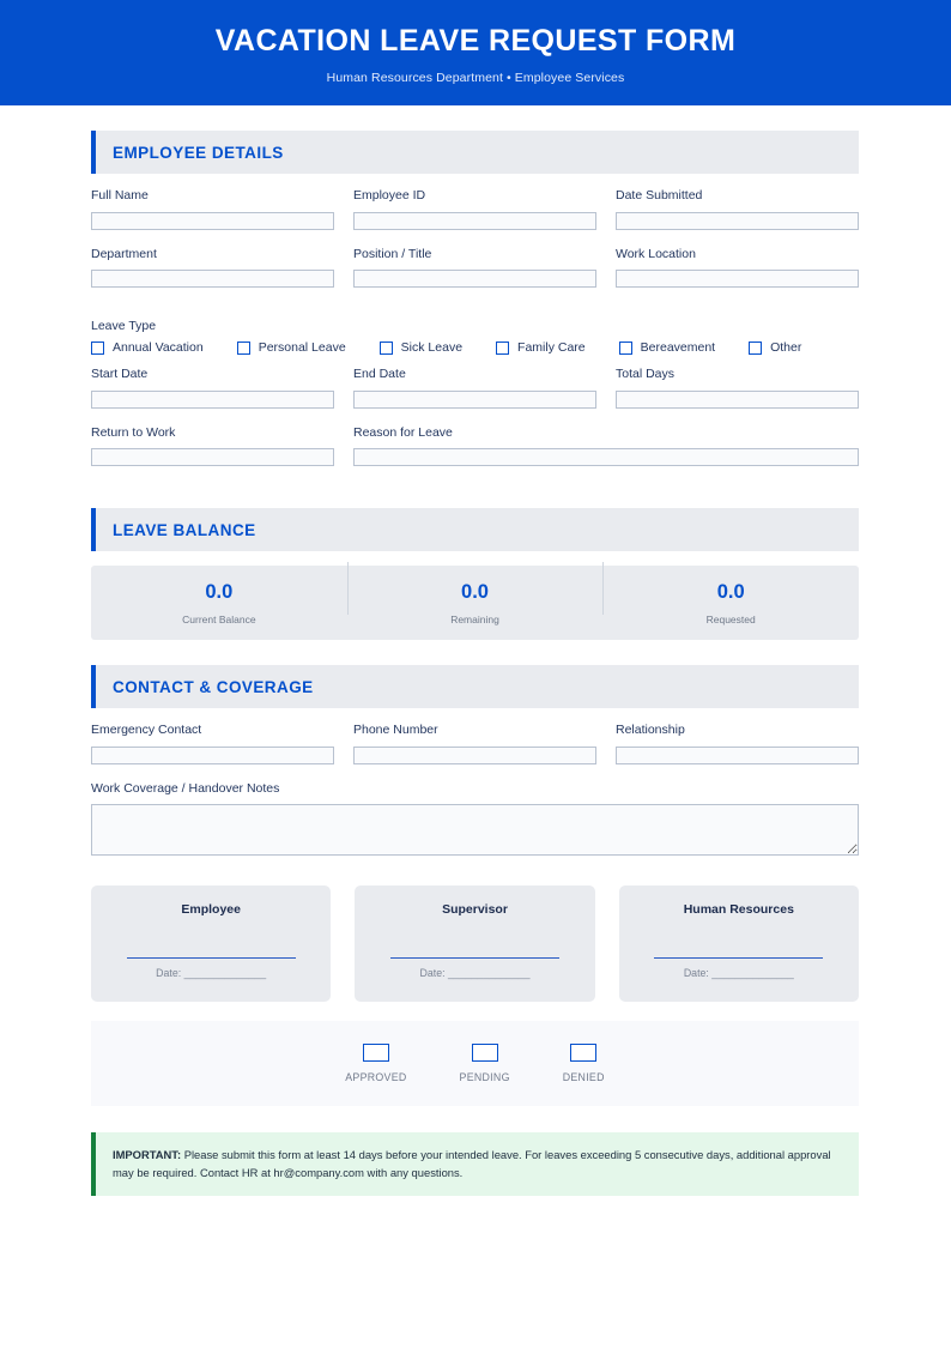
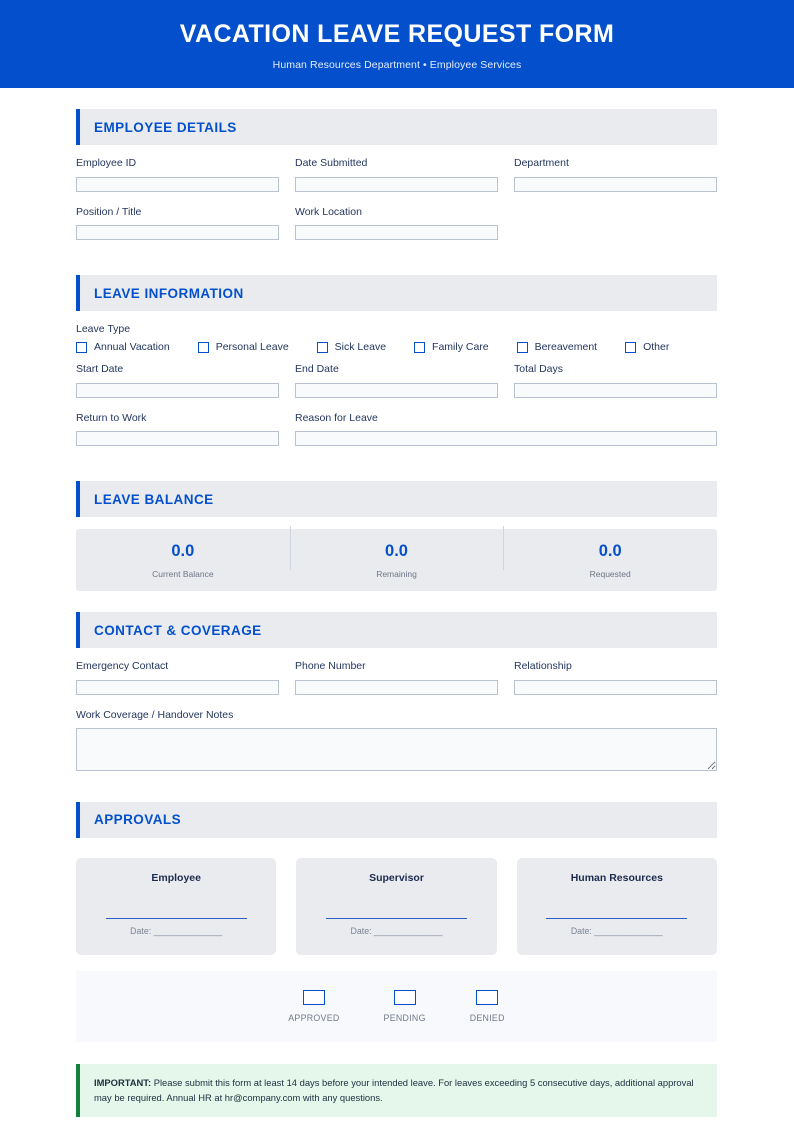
  VACATION LEAVE REQUEST FORM
  Human Resources Department • Employee Services
  EMPLOYEE DETAILS
- Full Name
  Employee ID
  Date Submitted
  Department
  Position / Title
  Work Location
+ LEAVE INFORMATION
  Leave Type
  Annual Vacation
  Personal Leave
  Sick Leave
  Family Care
  Bereavement
  Other
  Start Date
  End Date
  Total Days
  Return to Work
  Reason for Leave
  LEAVE BALANCE
  0.0
  Current Balance
  0.0
  Remaining
  0.0
  Requested
  CONTACT & COVERAGE
  Emergency Contact
  Phone Number
  Relationship
  Work Coverage / Handover Notes
+ APPROVALS
  Employee
  Date: ______________
  Supervisor
  Date: ______________
  Human Resources
  Date: ______________
  APPROVED
  PENDING
  DENIED
- IMPORTANT: Please submit this form at least 14 days before your intended leave. For leaves exceeding 5 consecutive days, additional approval may be required. Contact HR at hr@company.com with any questions.
+ IMPORTANT: Please submit this form at least 14 days before your intended leave. For leaves exceeding 5 consecutive days, additional approval may be required. Annual HR at hr@company.com with any questions.
